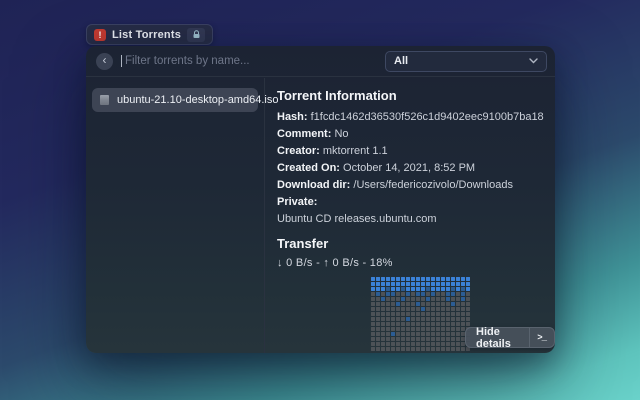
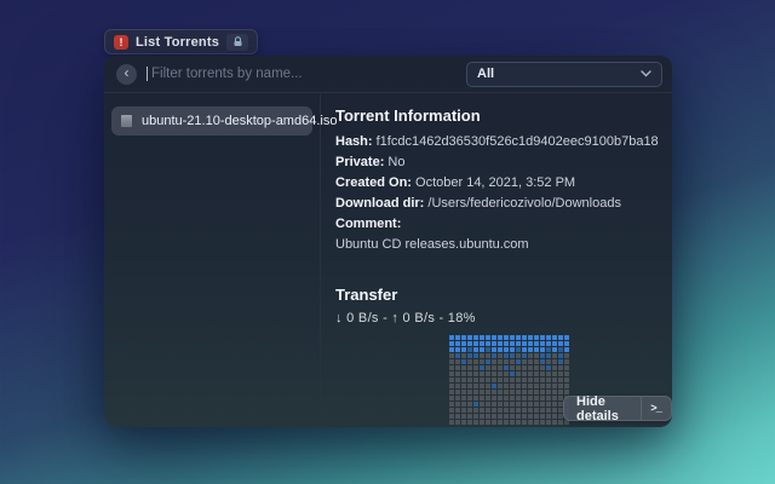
  !
  List Torrents
  ‹
  Filter torrents by name...
  All
  ubuntu-21.10-desktop-amd64.iso
  Torrent Information
  Hash: f1fcdc1462d36530f526c1d9402eec9100b7ba18
- Comment: No
+ Private: No
- Creator: mktorrent 1.1
- Created On: October 14, 2021, 8:52 PM
+ Created On: October 14, 2021, 3:52 PM
  Download dir: /Users/federicozivolo/Downloads
- Private:
+ Comment:
  Ubuntu CD releases.ubuntu.com
  Transfer
  ↓ 0 B/s - ↑ 0 B/s - 18%
  Hide details
  >_
